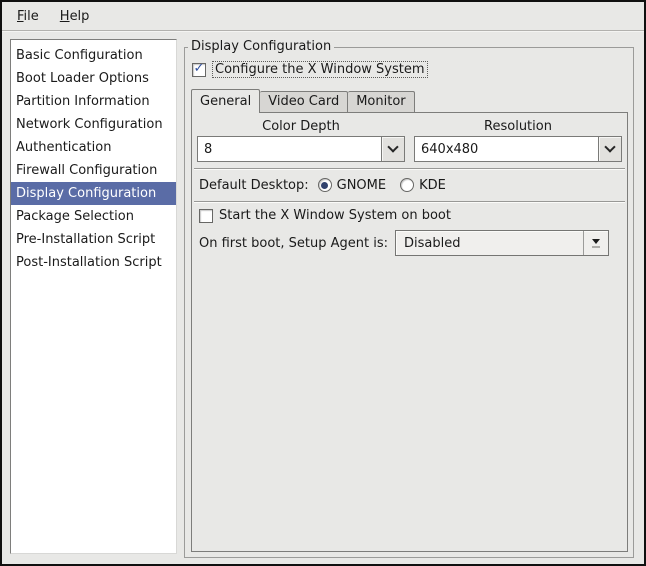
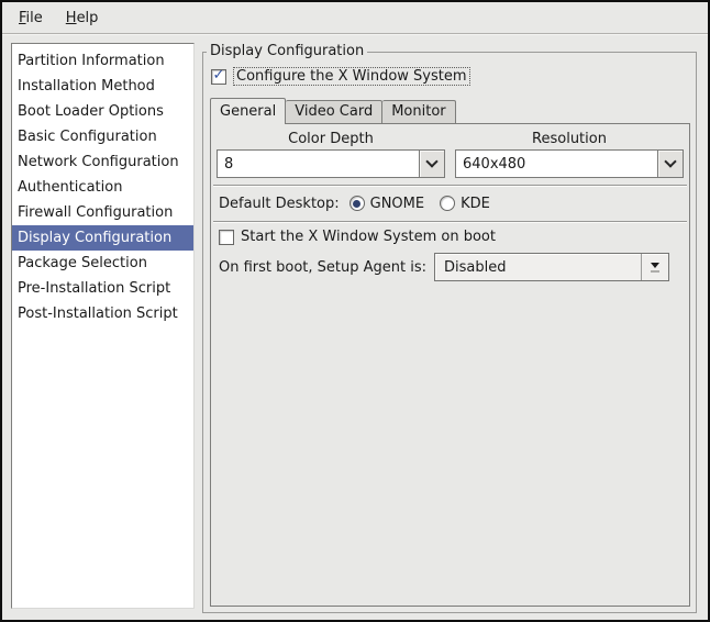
  File
  Help
- Basic Configuration
+ Partition Information
+ Installation Method
  Boot Loader Options
- Partition Information
+ Basic Configuration
  Network Configuration
  Authentication
  Firewall Configuration
  Display Configuration
  Package Selection
  Pre-Installation Script
  Post-Installation Script
  Display Configuration
  ✓
  Configure the X Window System
  General
  Video Card
  Monitor
  Color Depth
  Resolution
  8
  640x480
  Default Desktop:
  GNOME
  KDE
  Start the X Window System on boot
  On first boot, Setup Agent is:
  Disabled
